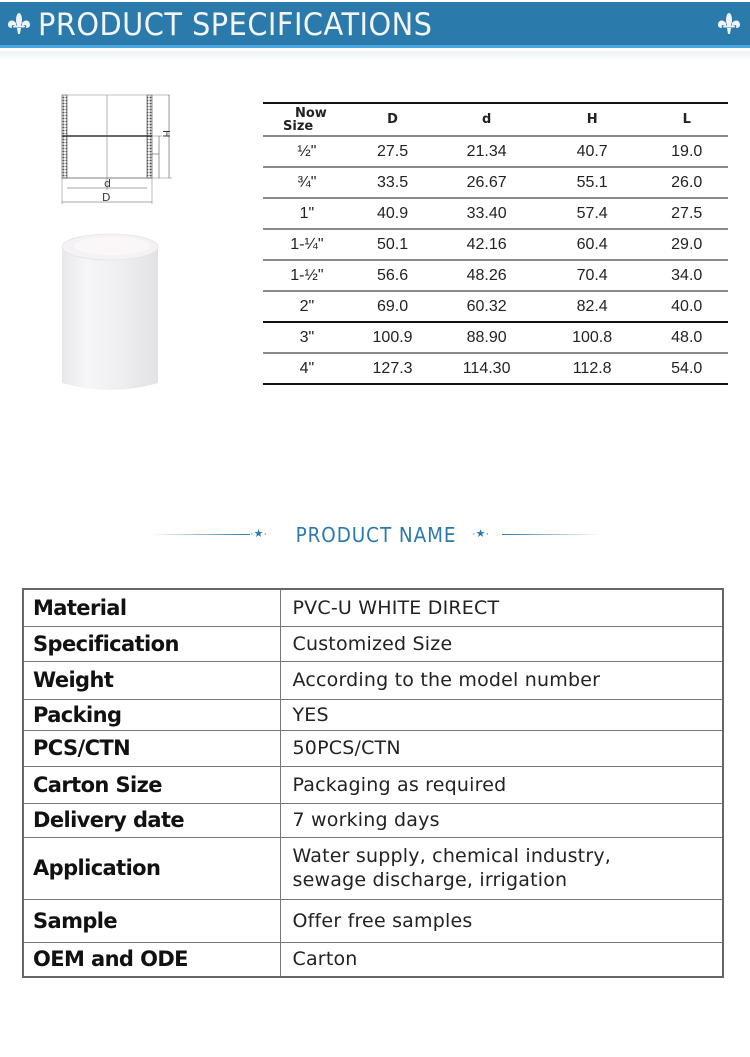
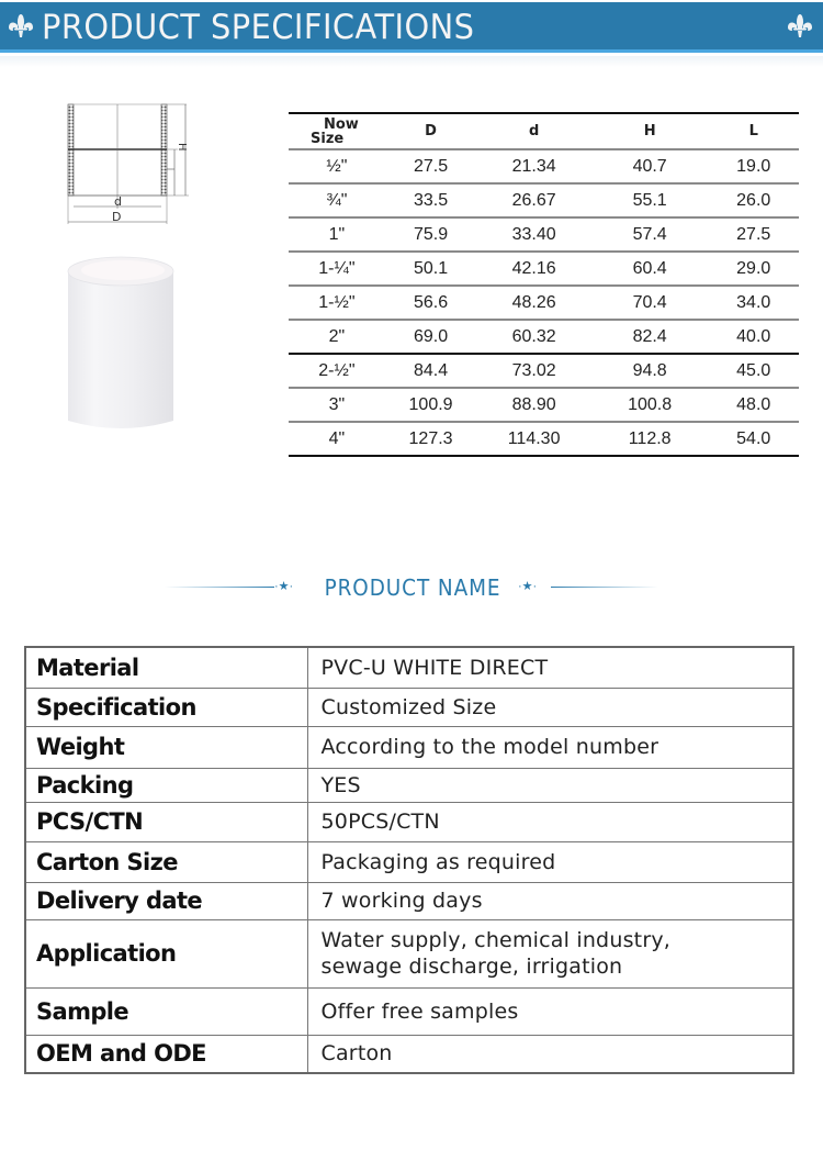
  PRODUCT SPECIFICATIONS
  d
  D
  Now Size	D	d	H	L
  ½"	27.5	21.34	40.7	19.0
  ¾"	33.5	26.67	55.1	26.0
- 1"	40.9	33.40	57.4	27.5
+ 1"	75.9	33.40	57.4	27.5
  1-¼"	50.1	42.16	60.4	29.0
  1-½"	56.6	48.26	70.4	34.0
  2"	69.0	60.32	82.4	40.0
+ 2-½"	84.4	73.02	94.8	45.0
  3"	100.9	88.90	100.8	48.0
  4"	127.3	114.30	112.8	54.0
  ·★·
  PRODUCT NAME
  ·★·
  Material	PVC-U WHITE DIRECT
  Specification	Customized Size
  Weight	According to the model number
  Packing	YES
  PCS/CTN	50PCS/CTN
  Carton Size	Packaging as required
  Delivery date	7 working days
  Application	Water supply, chemical industry, sewage discharge, irrigation
  Sample	Offer free samples
  OEM and ODE	Carton
